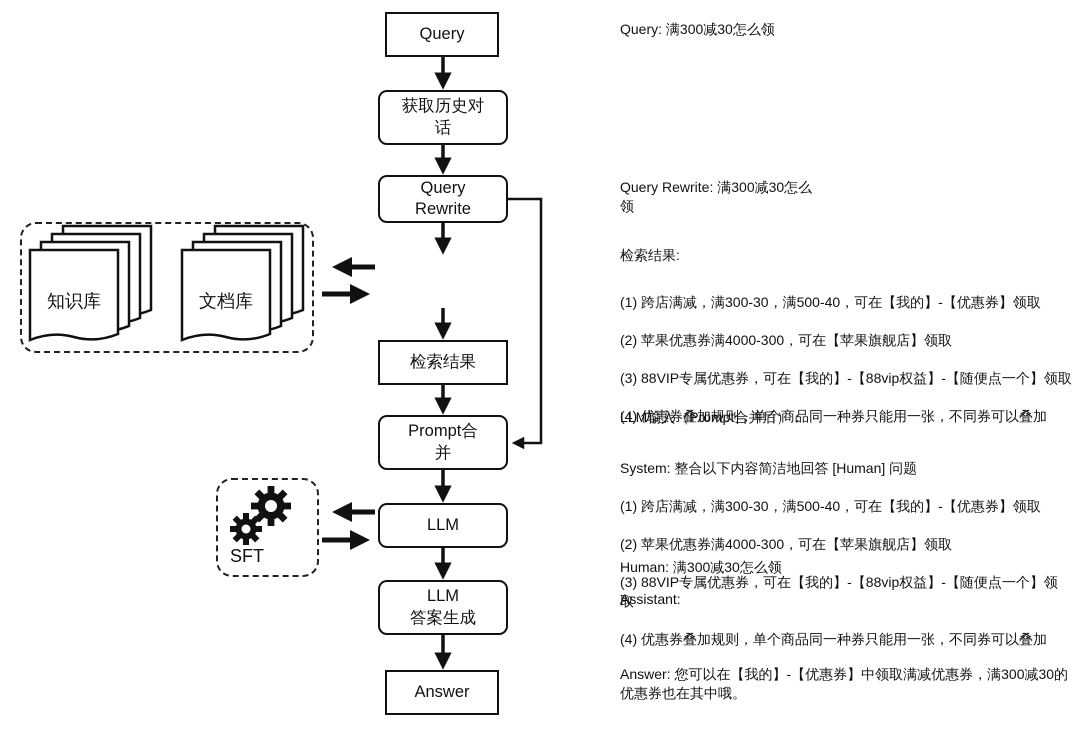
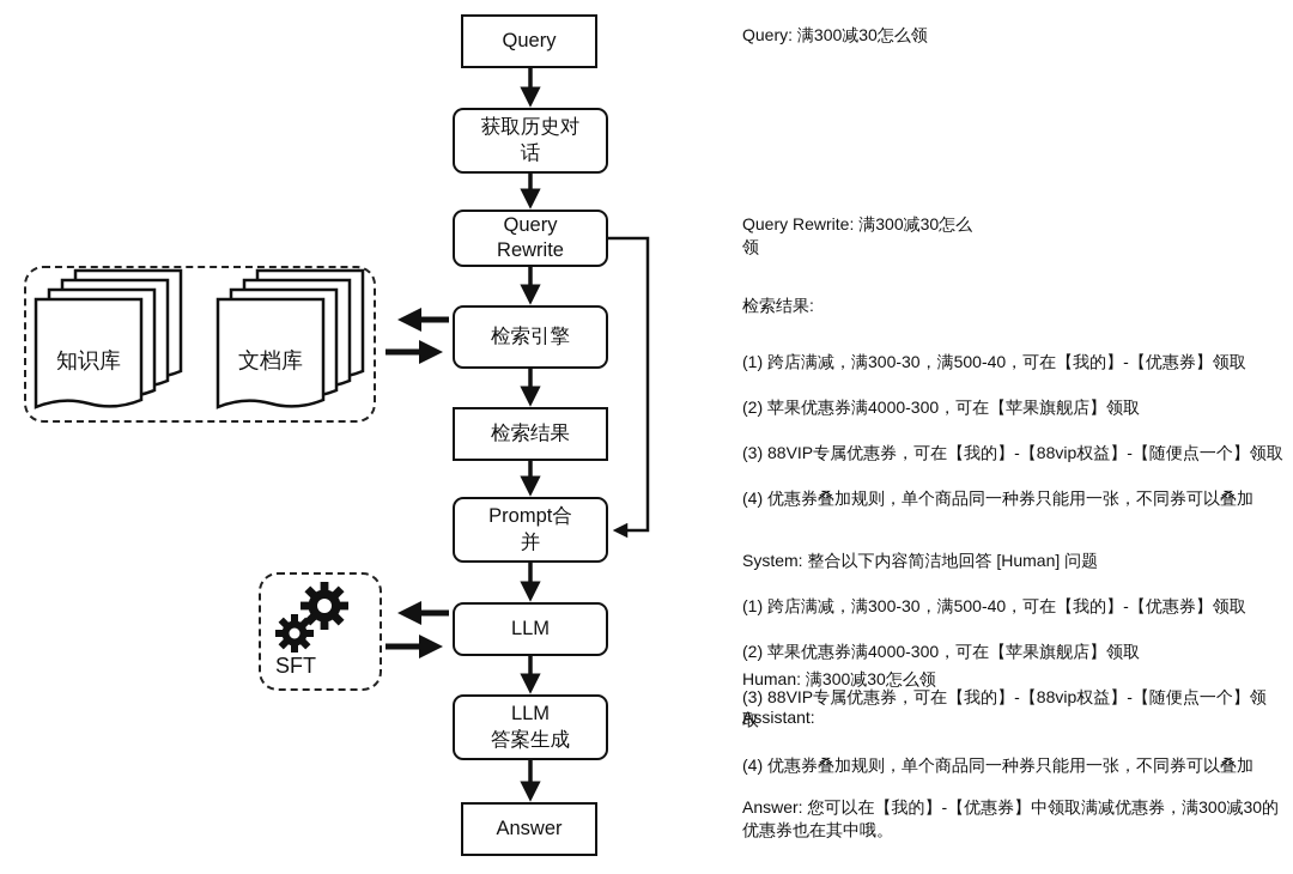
  Query
  获取历史对
  话
  Query
  Rewrite
+ 检索引擎
  检索结果
  Prompt合
  并
  LLM
  LLM
  答案生成
  Answer
  知识库
  文档库
  SFT
  Query: 满300减30怎么领
  Query Rewrite: 满300减30怎么
  领
  检索结果:
  (1) 跨店满减，满300-30，满500-40，可在【我的】-【优惠券】领取
  (2) 苹果优惠券满4000-300，可在【苹果旗舰店】领取
  (3) 88VIP专属优惠券，可在【我的】-【88vip权益】-【随便点一个】领取
  (4) 优惠券叠加规则，单个商品同一种券只能用一张，不同券可以叠加
- LLM输入（Prompt合并后）：
  System: 整合以下内容简洁地回答 [Human] 问题
  (1) 跨店满减，满300-30，满500-40，可在【我的】-【优惠券】领取
  (2) 苹果优惠券满4000-300，可在【苹果旗舰店】领取
  (3) 88VIP专属优惠券，可在【我的】-【88vip权益】-【随便点一个】领
  取
  (4) 优惠券叠加规则，单个商品同一种券只能用一张，不同券可以叠加
  Human: 满300减30怎么领
  Assistant:
  Answer: 您可以在【我的】-【优惠券】中领取满减优惠券，满300减30的
  优惠券也在其中哦。
